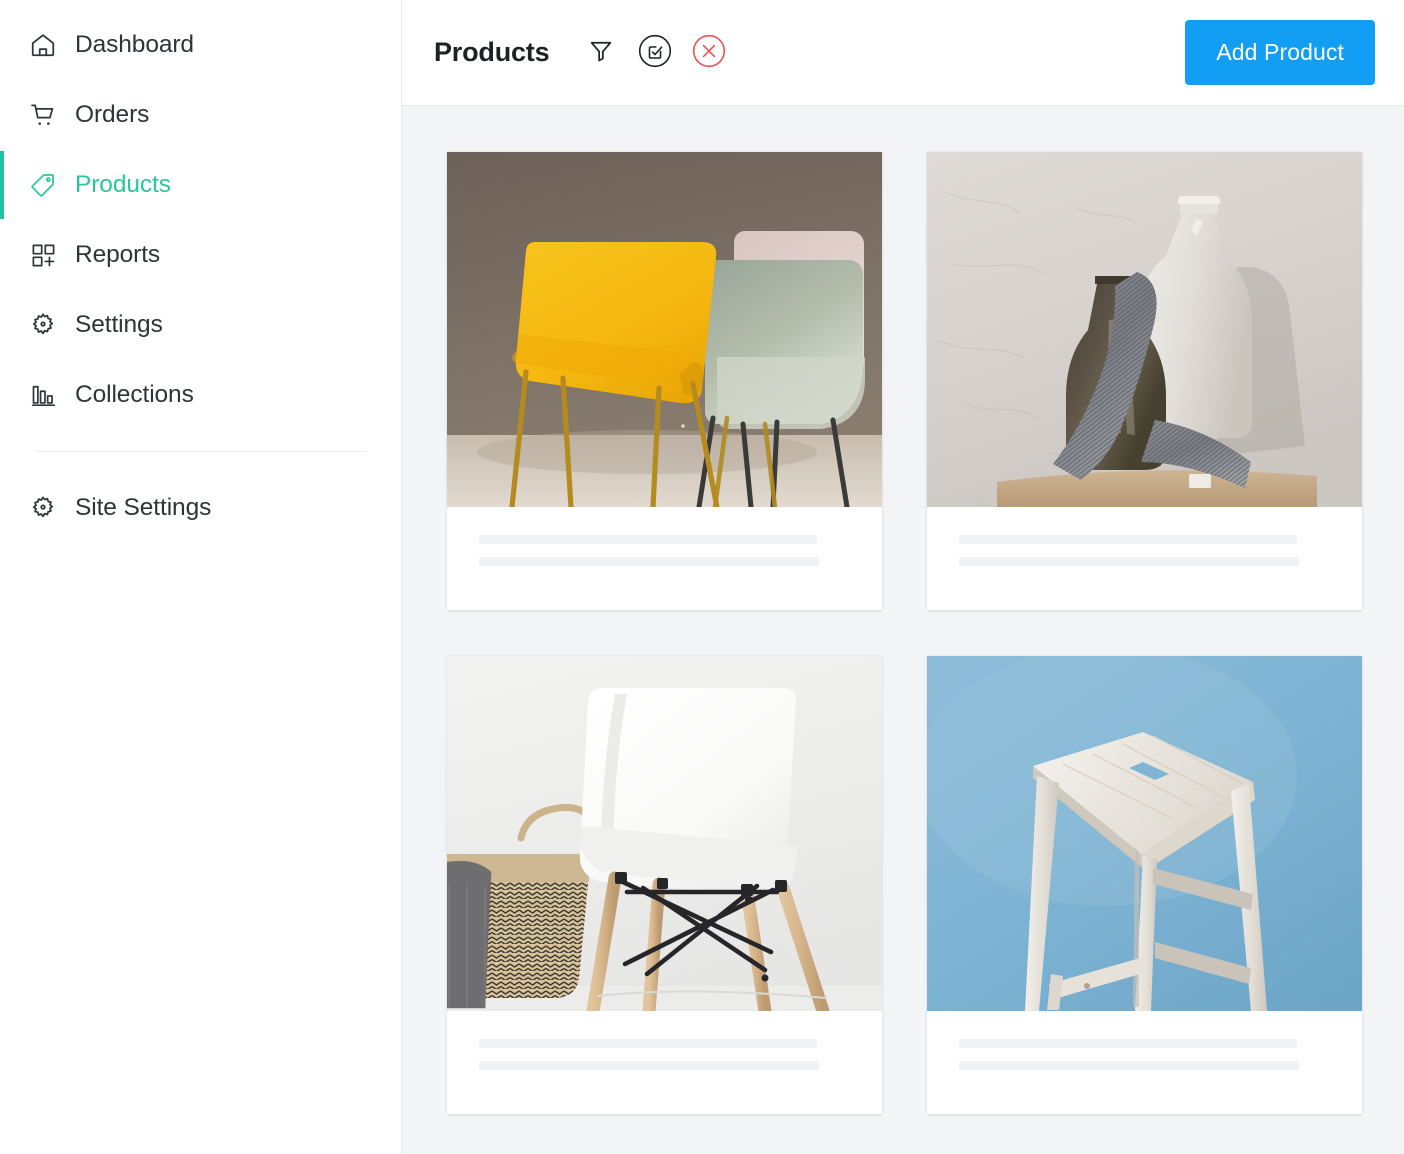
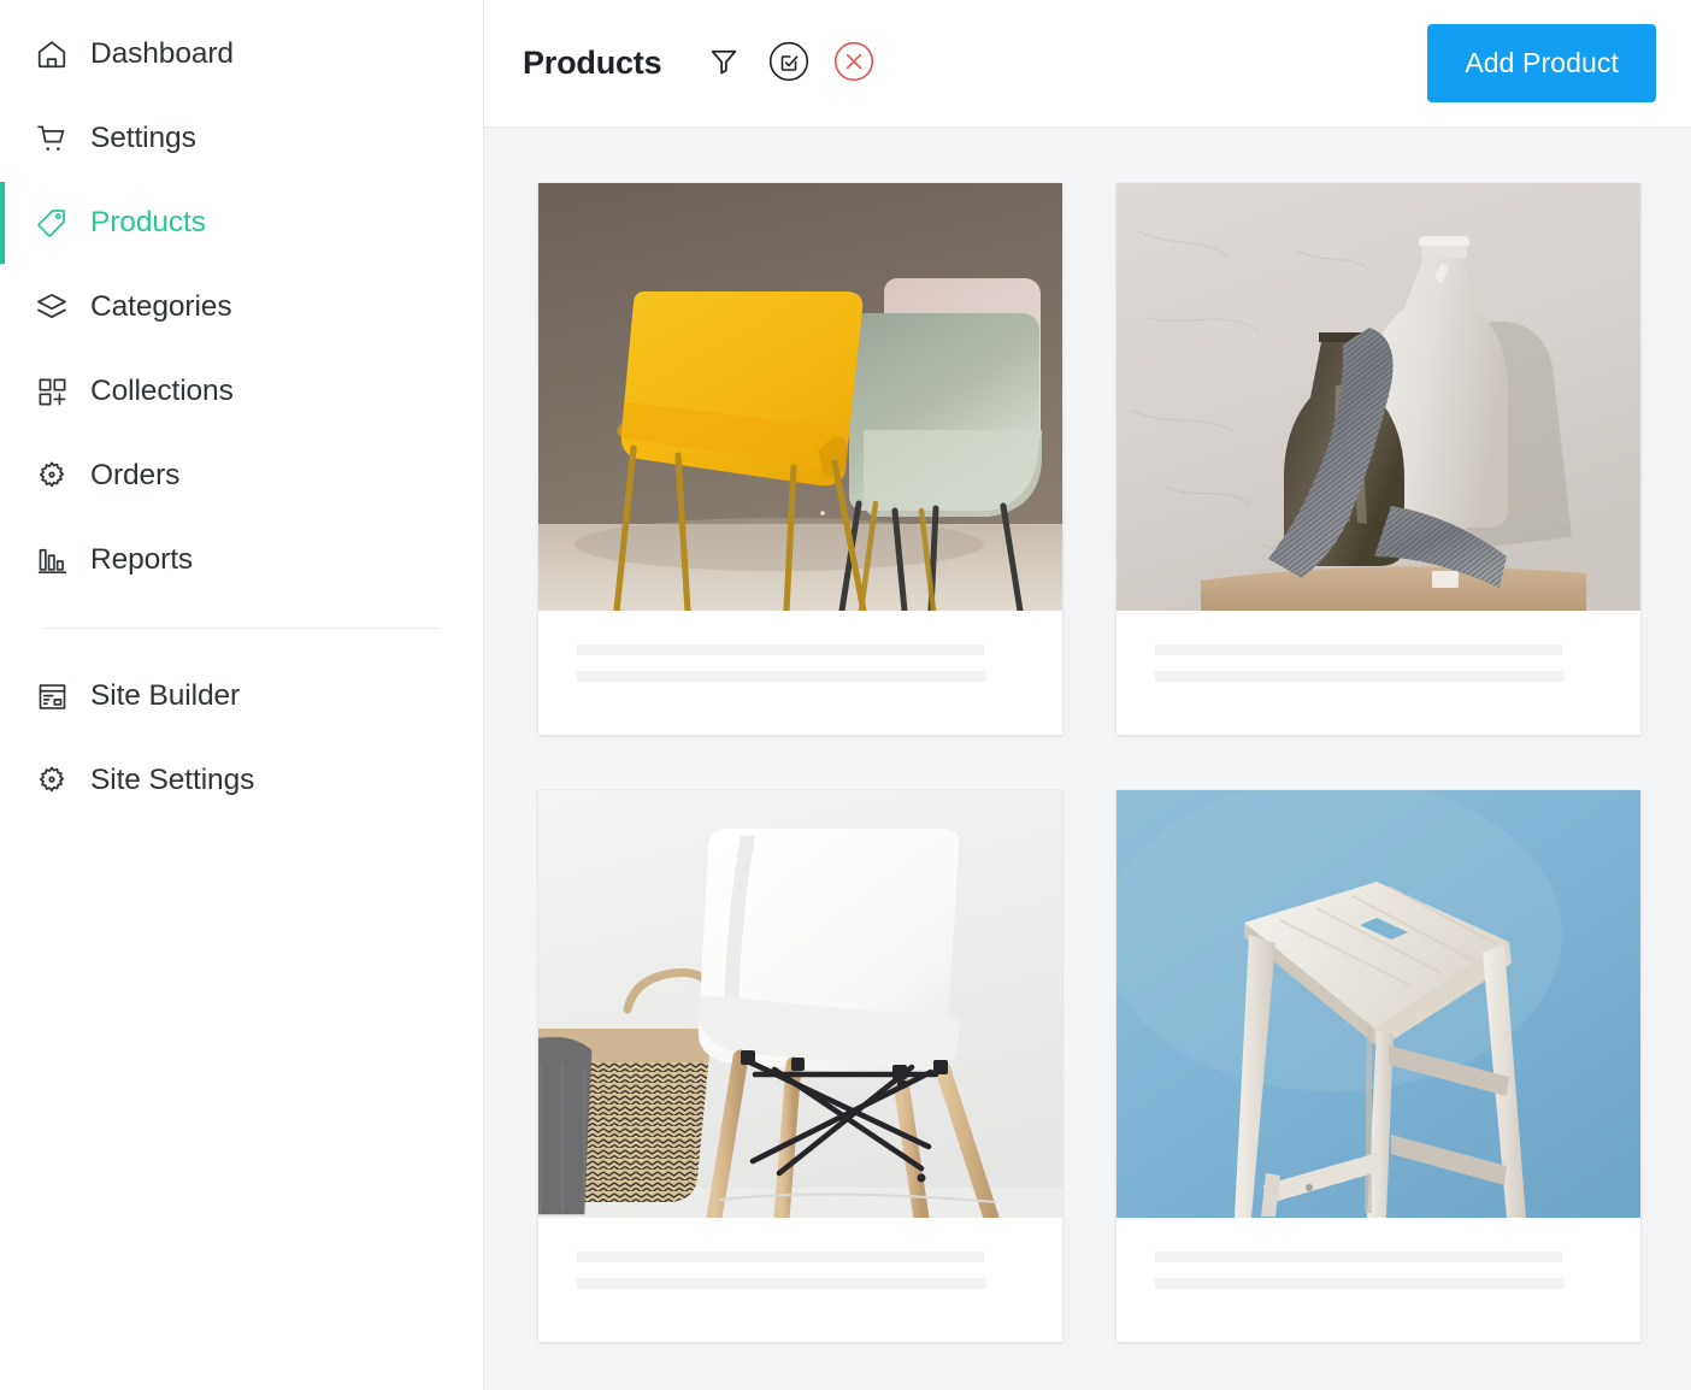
  Dashboard
- Orders
+ Settings
  Products
+ Categories
- Reports
+ Collections
- Settings
+ Orders
- Collections
+ Reports
+ Site Builder
  Site Settings
  Products
  Add Product
